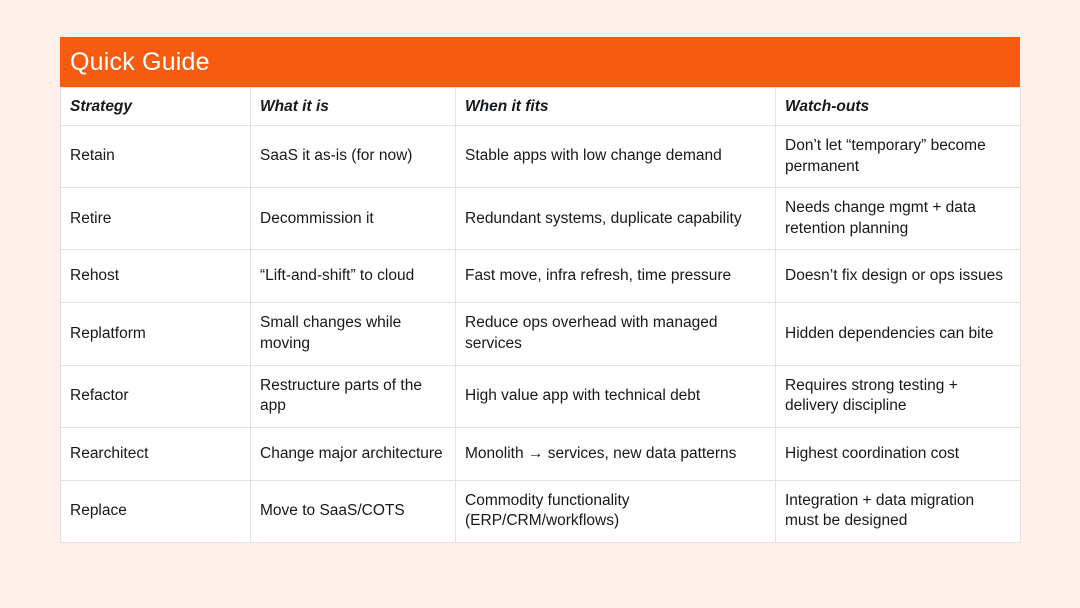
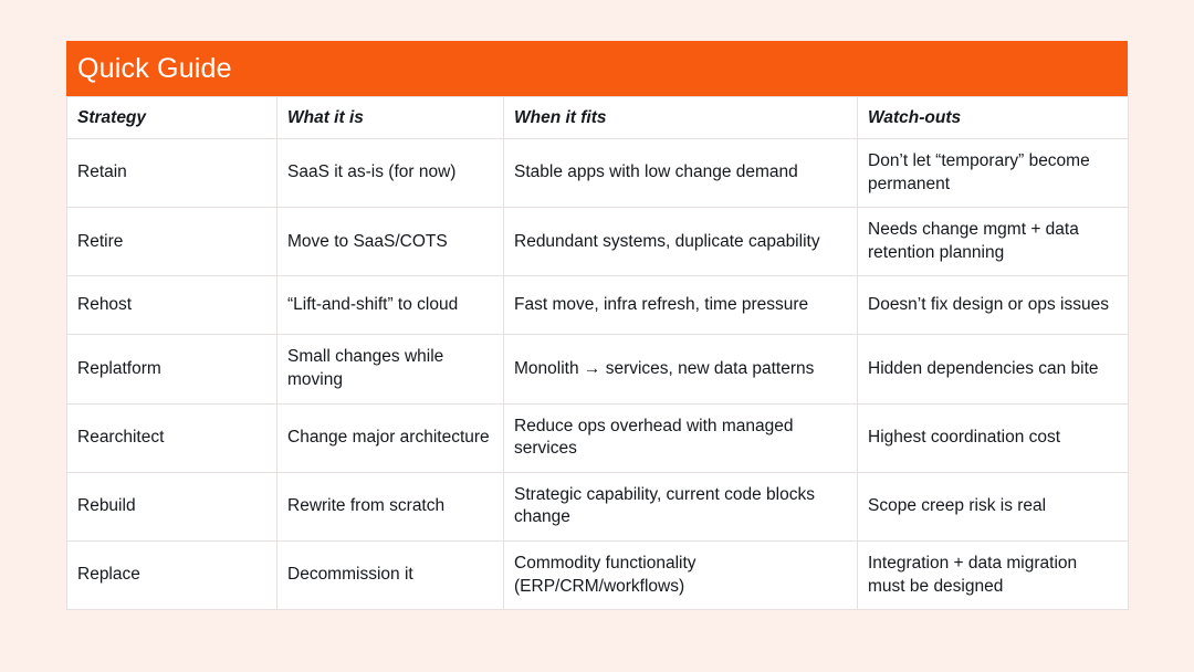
  Quick Guide
  Strategy	What it is	When it fits	Watch-outs
  Retain	SaaS it as-is (for now)	Stable apps with low change demand	Don’t let “temporary” become permanent
- Retire	Decommission it	Redundant systems, duplicate capability	Needs change mgmt + data retention planning
+ Retire	Move to SaaS/COTS	Redundant systems, duplicate capability	Needs change mgmt + data retention planning
  Rehost	“Lift-and-shift” to cloud	Fast move, infra refresh, time pressure	Doesn’t fix design or ops issues
- Replatform	Small changes while moving	Reduce ops overhead with managed services	Hidden dependencies can bite
+ Replatform	Small changes while moving	Monolith → services, new data patterns	Hidden dependencies can bite
- Refactor	Restructure parts of the app	High value app with technical debt	Requires strong testing + delivery discipline
- Rearchitect	Change major architecture	Monolith → services, new data patterns	Highest coordination cost
+ Rearchitect	Change major architecture	Reduce ops overhead with managed services	Highest coordination cost
+ Rebuild	Rewrite from scratch	Strategic capability, current code blocks change	Scope creep risk is real
- Replace	Move to SaaS/COTS	Commodity functionality (ERP/CRM/workflows)	Integration + data migration must be designed
+ Replace	Decommission it	Commodity functionality (ERP/CRM/workflows)	Integration + data migration must be designed
